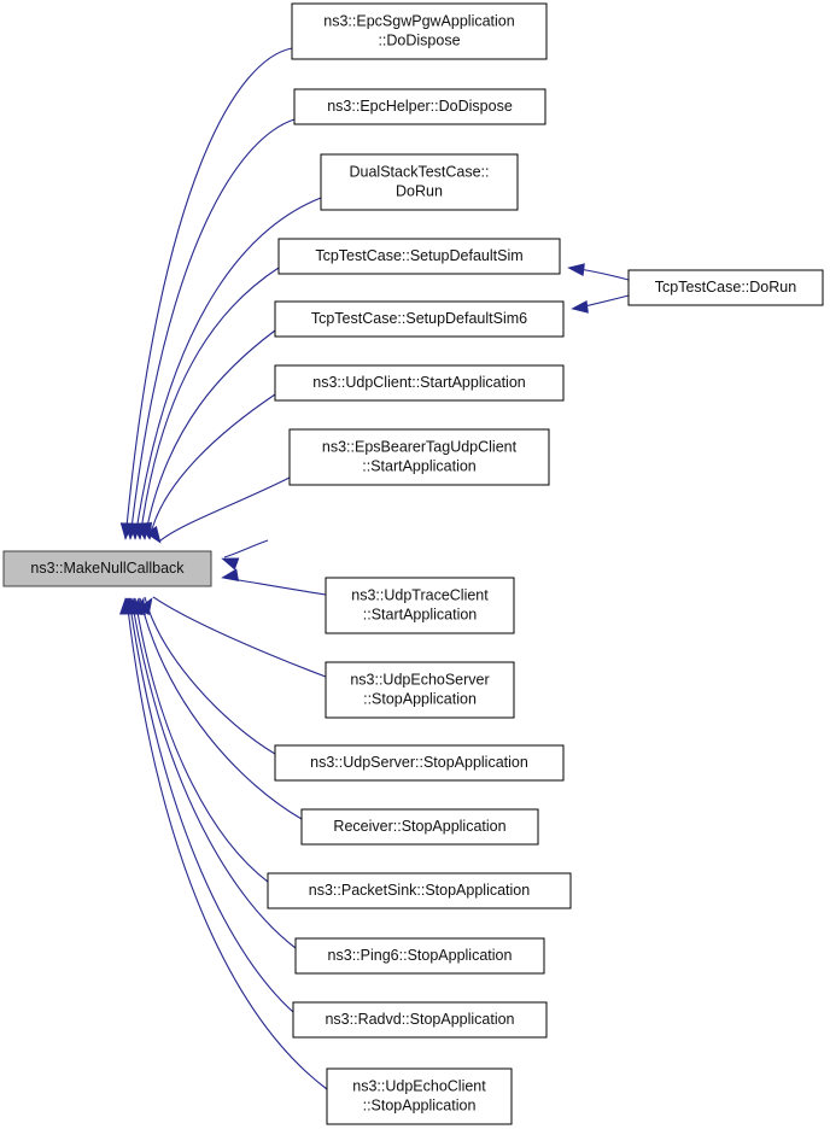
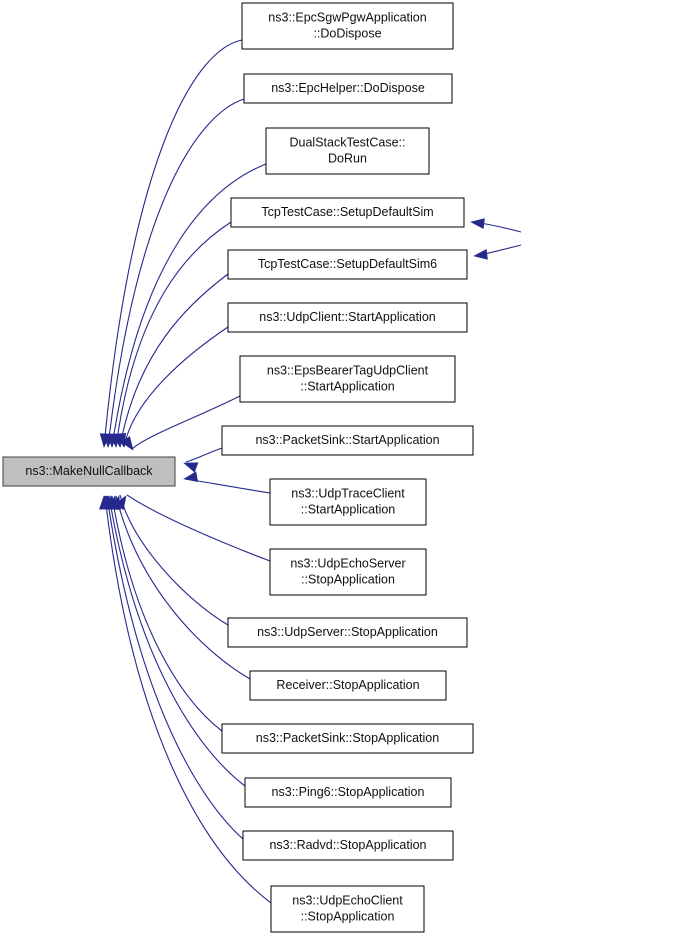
  ns3::EpcSgwPgwApplication
  ::DoDispose
  ns3::EpcHelper::DoDispose
  DualStackTestCase::
  DoRun
  TcpTestCase::SetupDefaultSim
  TcpTestCase::SetupDefaultSim6
  ns3::UdpClient::StartApplication
  ns3::EpsBearerTagUdpClient
  ::StartApplication
+ ns3::PacketSink::StartApplication
  ns3::UdpTraceClient
  ::StartApplication
  ns3::UdpEchoServer
  ::StopApplication
  ns3::UdpServer::StopApplication
  Receiver::StopApplication
  ns3::PacketSink::StopApplication
  ns3::Ping6::StopApplication
  ns3::Radvd::StopApplication
  ns3::UdpEchoClient
  ::StopApplication
- TcpTestCase::DoRun
  ns3::MakeNullCallback
